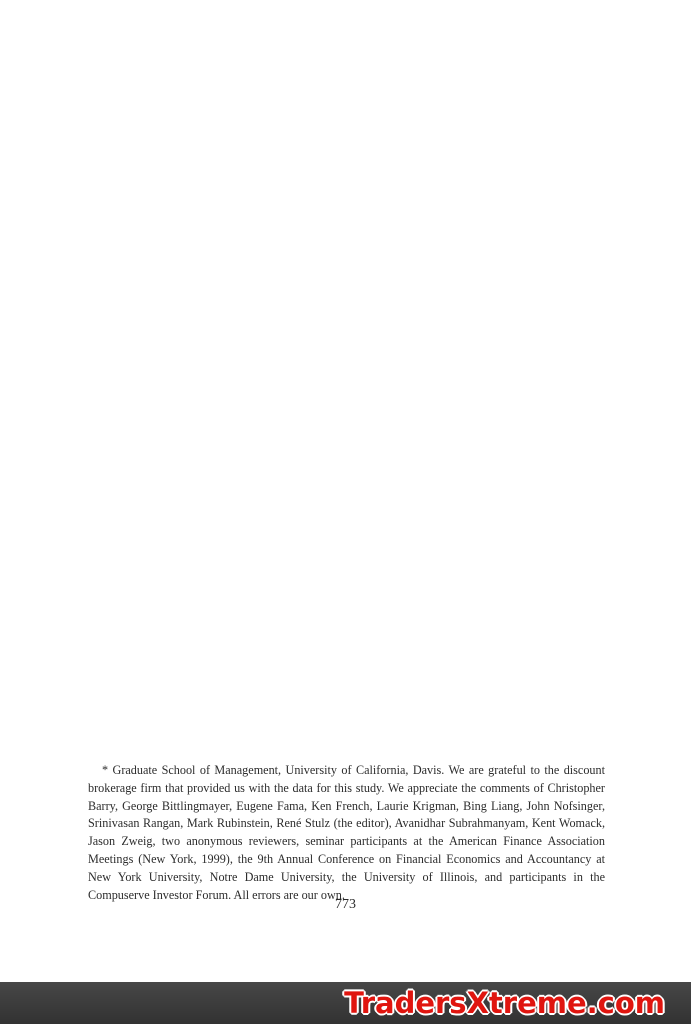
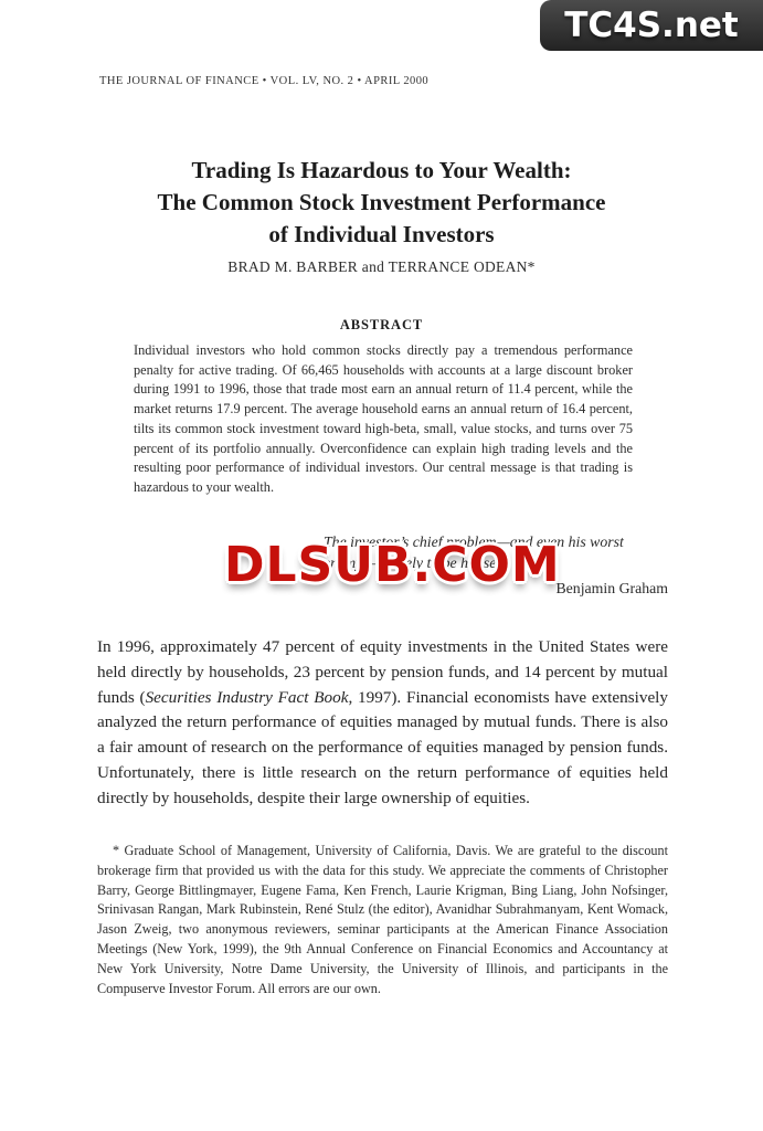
+ TC4S.net
+ THE JOURNAL OF FINANCE • VOL. LV, NO. 2 • APRIL 2000
+ Trading Is Hazardous to Your Wealth:
+ The Common Stock Investment Performance
+ of Individual Investors
+ BRAD M. BARBER and TERRANCE ODEAN*
+ ABSTRACT
+ Individual investors who hold common stocks directly pay a tremendous performance penalty for active trading. Of 66,465 households with accounts at a large discount broker during 1991 to 1996, those that trade most earn an annual return of 11.4 percent, while the market returns 17.9 percent. The average household earns an annual return of 16.4 percent, tilts its common stock investment toward high-beta, small, value stocks, and turns over 75 percent of its portfolio annually. Overconfidence can explain high trading levels and the resulting poor performance of individual investors. Our central message is that trading is hazardous to your wealth.
+ The investor’s chief problem—and even his worst
+ enemy—is likely to be himself.
+ Benjamin Graham
+ DLSUB.COM
+ In 1996, approximately 47 percent of equity investments in the United States were held directly by households, 23 percent by pension funds, and 14 percent by mutual funds (Securities Industry Fact Book, 1997). Financial economists have extensively analyzed the return performance of equities managed by mutual funds. There is also a fair amount of research on the performance of equities managed by pension funds. Unfortunately, there is little research on the return performance of equities held directly by households, despite their large ownership of equities.
  * Graduate School of Management, University of California, Davis. We are grateful to the discount brokerage firm that provided us with the data for this study. We appreciate the comments of Christopher Barry, George Bittlingmayer, Eugene Fama, Ken French, Laurie Krigman, Bing Liang, John Nofsinger, Srinivasan Rangan, Mark Rubinstein, René Stulz (the editor), Avanidhar Subrahmanyam, Kent Womack, Jason Zweig, two anonymous reviewers, seminar participants at the American Finance Association Meetings (New York, 1999), the 9th Annual Conference on Financial Economics and Accountancy at New York University, Notre Dame University, the University of Illinois, and participants in the Compuserve Investor Forum. All errors are our own.
- 773
- TradersXtreme.com
